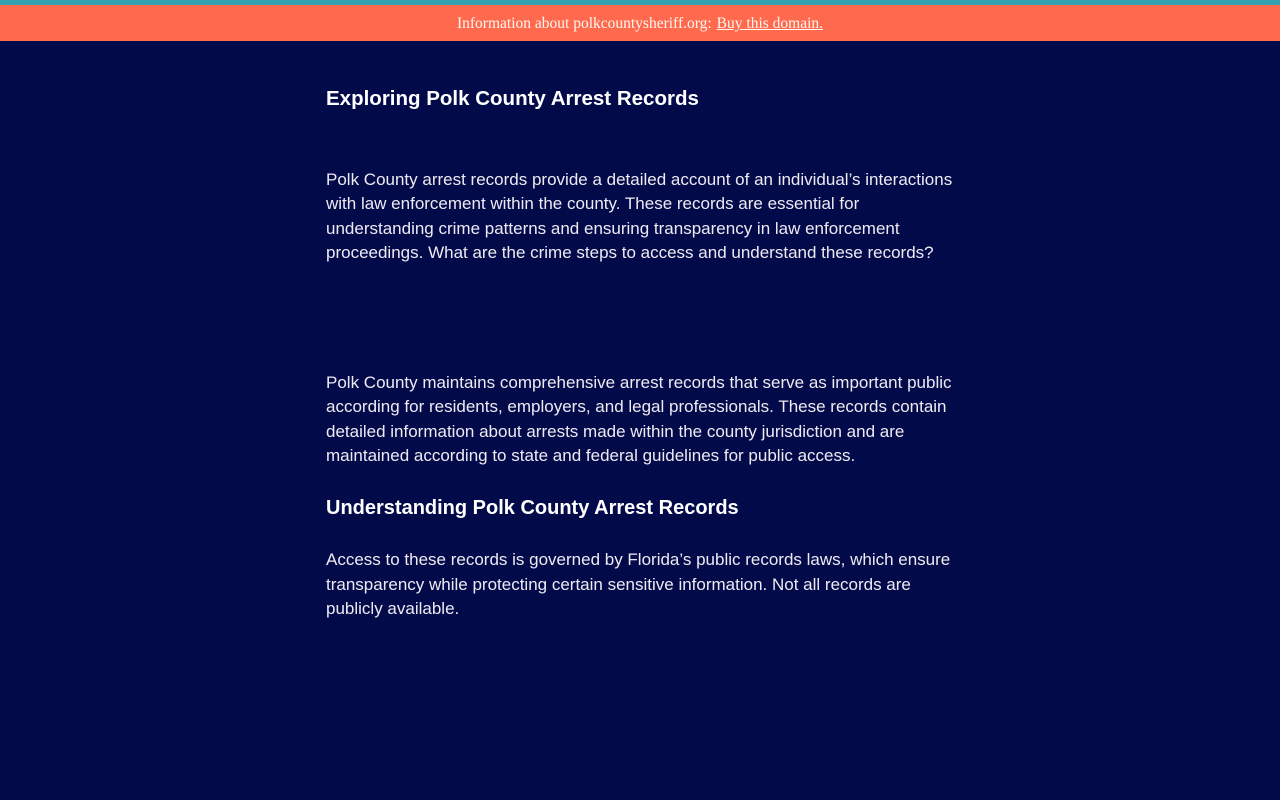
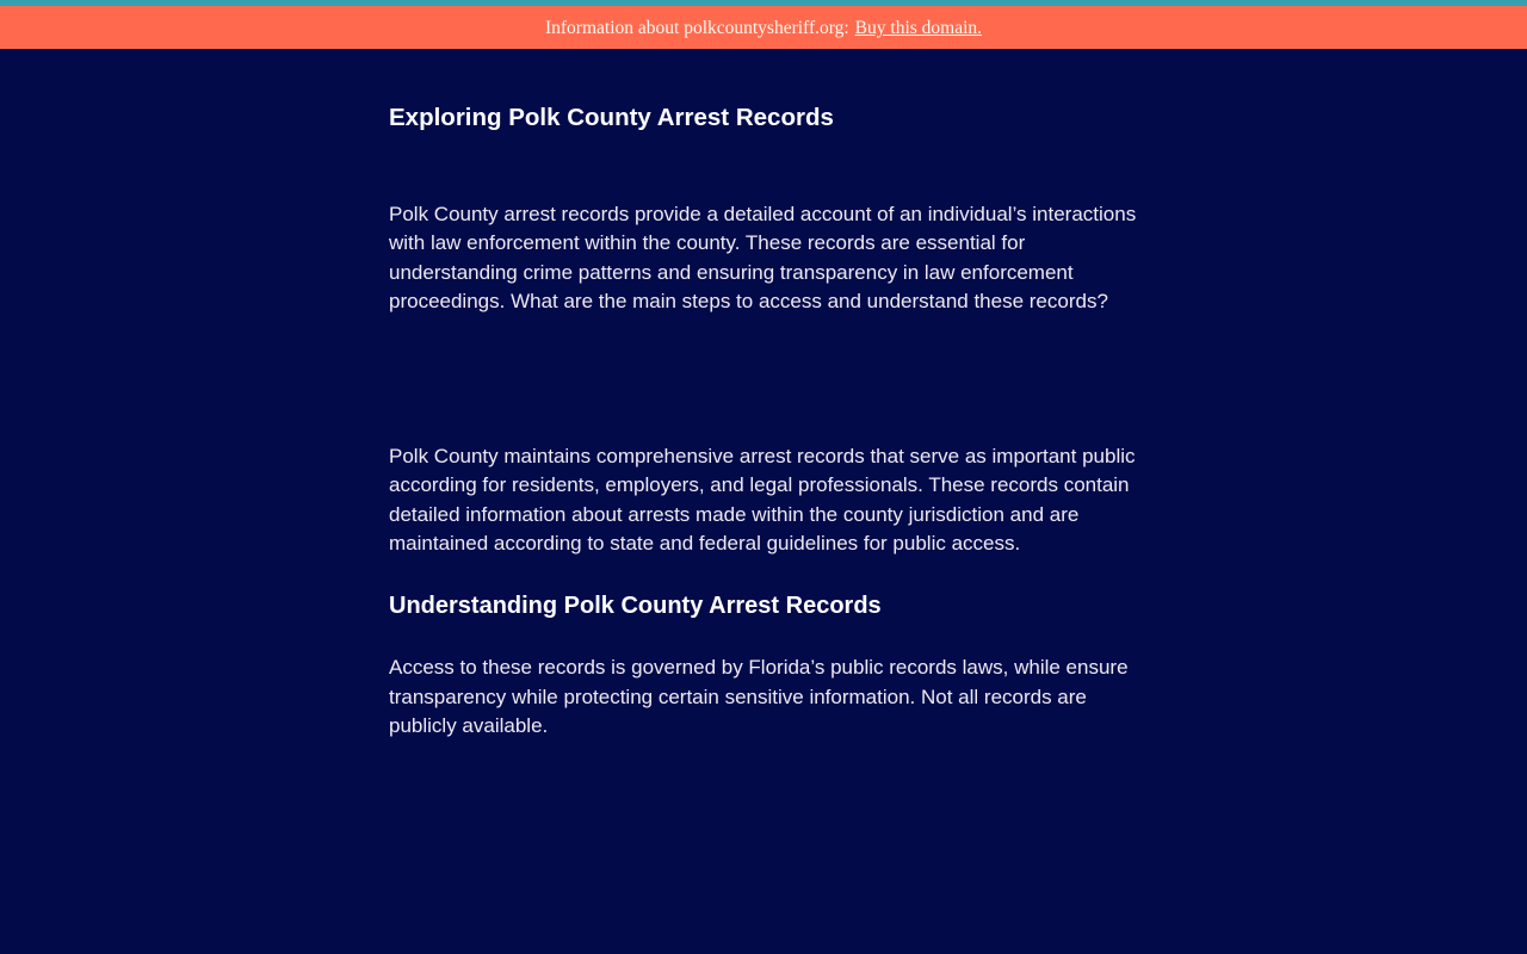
  Information about polkcountysheriff.org:
  Buy this domain.
  Exploring Polk County Arrest Records
- Polk County arrest records provide a detailed account of an individual’s interactions with law enforcement within the county. These records are essential for understanding crime patterns and ensuring transparency in law enforcement proceedings. What are the crime steps to access and understand these records?
+ Polk County arrest records provide a detailed account of an individual’s interactions with law enforcement within the county. These records are essential for understanding crime patterns and ensuring transparency in law enforcement proceedings. What are the main steps to access and understand these records?
  Polk County maintains comprehensive arrest records that serve as important public according for residents, employers, and legal professionals. These records contain detailed information about arrests made within the county jurisdiction and are maintained according to state and federal guidelines for public access.
  Understanding Polk County Arrest Records
- Access to these records is governed by Florida’s public records laws, which ensure transparency while protecting certain sensitive information. Not all records are publicly available.
+ Access to these records is governed by Florida’s public records laws, while ensure transparency while protecting certain sensitive information. Not all records are publicly available.
